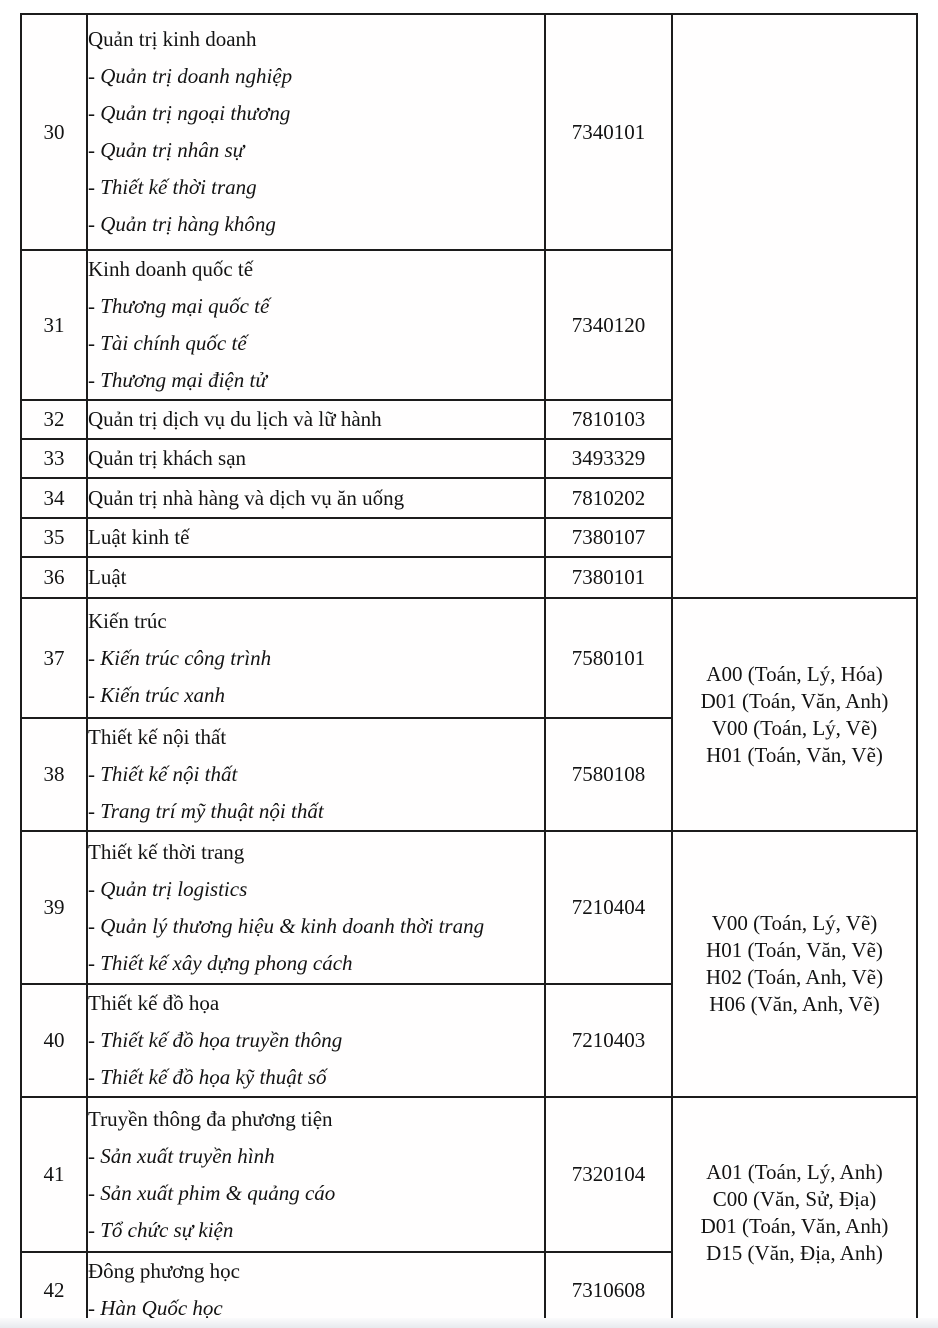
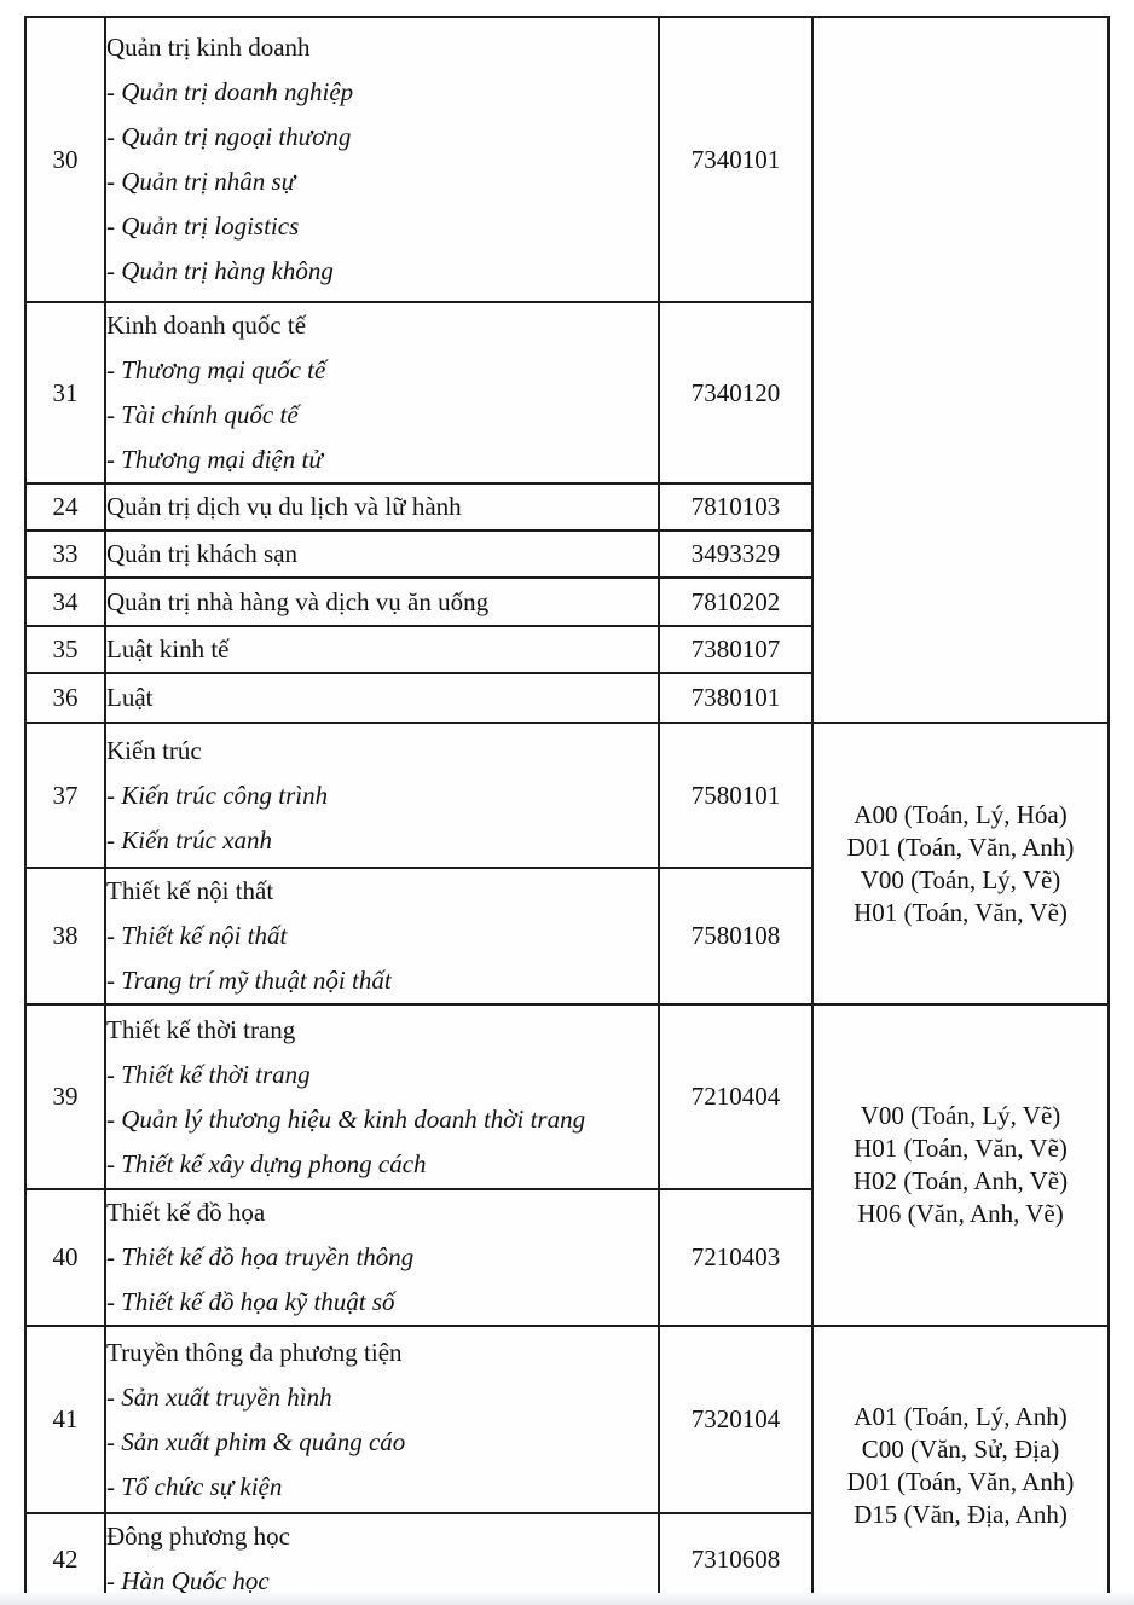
- 30	Quản trị kinh doanh - Quản trị doanh nghiệp - Quản trị ngoại thương - Quản trị nhân sự - Thiết kế thời trang - Quản trị hàng không	7340101
+ 30	Quản trị kinh doanh - Quản trị doanh nghiệp - Quản trị ngoại thương - Quản trị nhân sự - Quản trị logistics - Quản trị hàng không	7340101
  31	Kinh doanh quốc tế - Thương mại quốc tế - Tài chính quốc tế - Thương mại điện tử	7340120
- 32	Quản trị dịch vụ du lịch và lữ hành	7810103
+ 24	Quản trị dịch vụ du lịch và lữ hành	7810103
  33	Quản trị khách sạn	3493329
  34	Quản trị nhà hàng và dịch vụ ăn uống	7810202
  35	Luật kinh tế	7380107
  36	Luật	7380101
  37	Kiến trúc - Kiến trúc công trình - Kiến trúc xanh	7580101	A00 (Toán, Lý, Hóa) D01 (Toán, Văn, Anh) V00 (Toán, Lý, Vẽ) H01 (Toán, Văn, Vẽ)
  38	Thiết kế nội thất - Thiết kế nội thất - Trang trí mỹ thuật nội thất	7580108
- 39	Thiết kế thời trang - Quản trị logistics - Quản lý thương hiệu & kinh doanh thời trang - Thiết kế xây dựng phong cách	7210404	V00 (Toán, Lý, Vẽ) H01 (Toán, Văn, Vẽ) H02 (Toán, Anh, Vẽ) H06 (Văn, Anh, Vẽ)
+ 39	Thiết kế thời trang - Thiết kế thời trang - Quản lý thương hiệu & kinh doanh thời trang - Thiết kế xây dựng phong cách	7210404	V00 (Toán, Lý, Vẽ) H01 (Toán, Văn, Vẽ) H02 (Toán, Anh, Vẽ) H06 (Văn, Anh, Vẽ)
  40	Thiết kế đồ họa - Thiết kế đồ họa truyền thông - Thiết kế đồ họa kỹ thuật số	7210403
  41	Truyền thông đa phương tiện - Sản xuất truyền hình - Sản xuất phim & quảng cáo - Tổ chức sự kiện	7320104	A01 (Toán, Lý, Anh) C00 (Văn, Sử, Địa) D01 (Toán, Văn, Anh) D15 (Văn, Địa, Anh)
  42	Đông phương học - Hàn Quốc học	7310608
